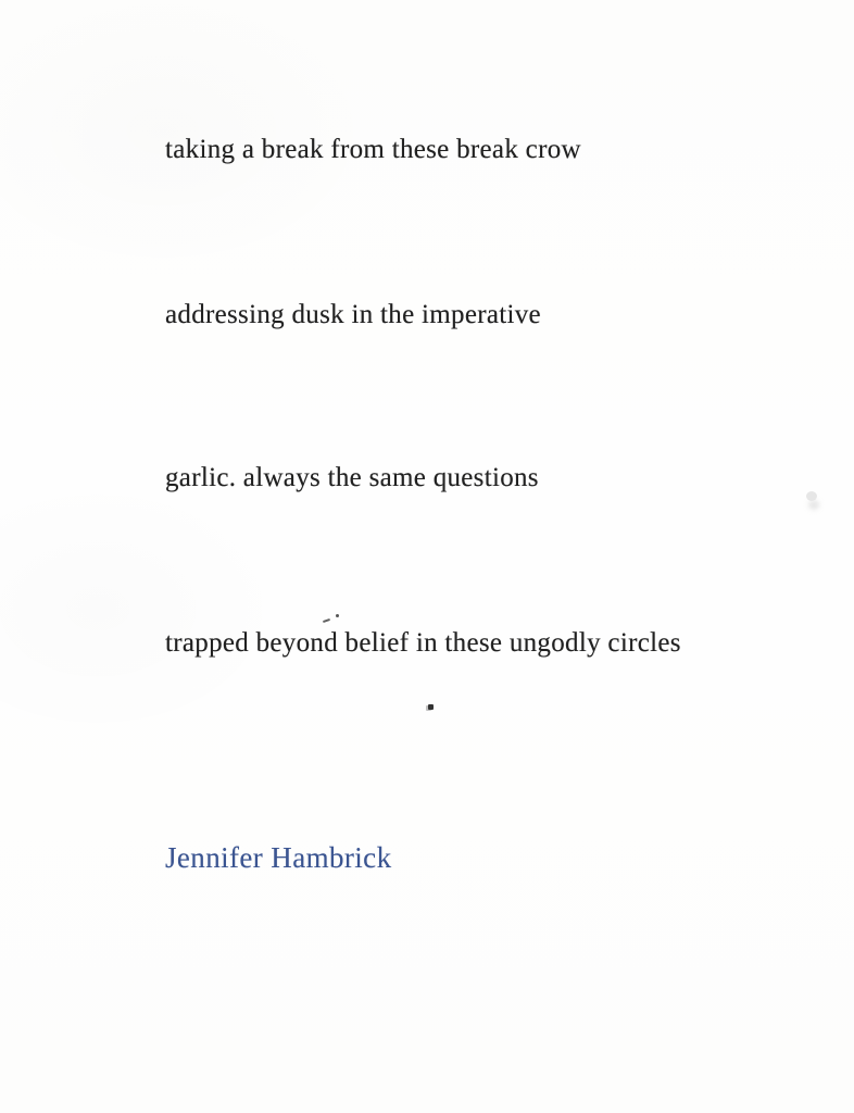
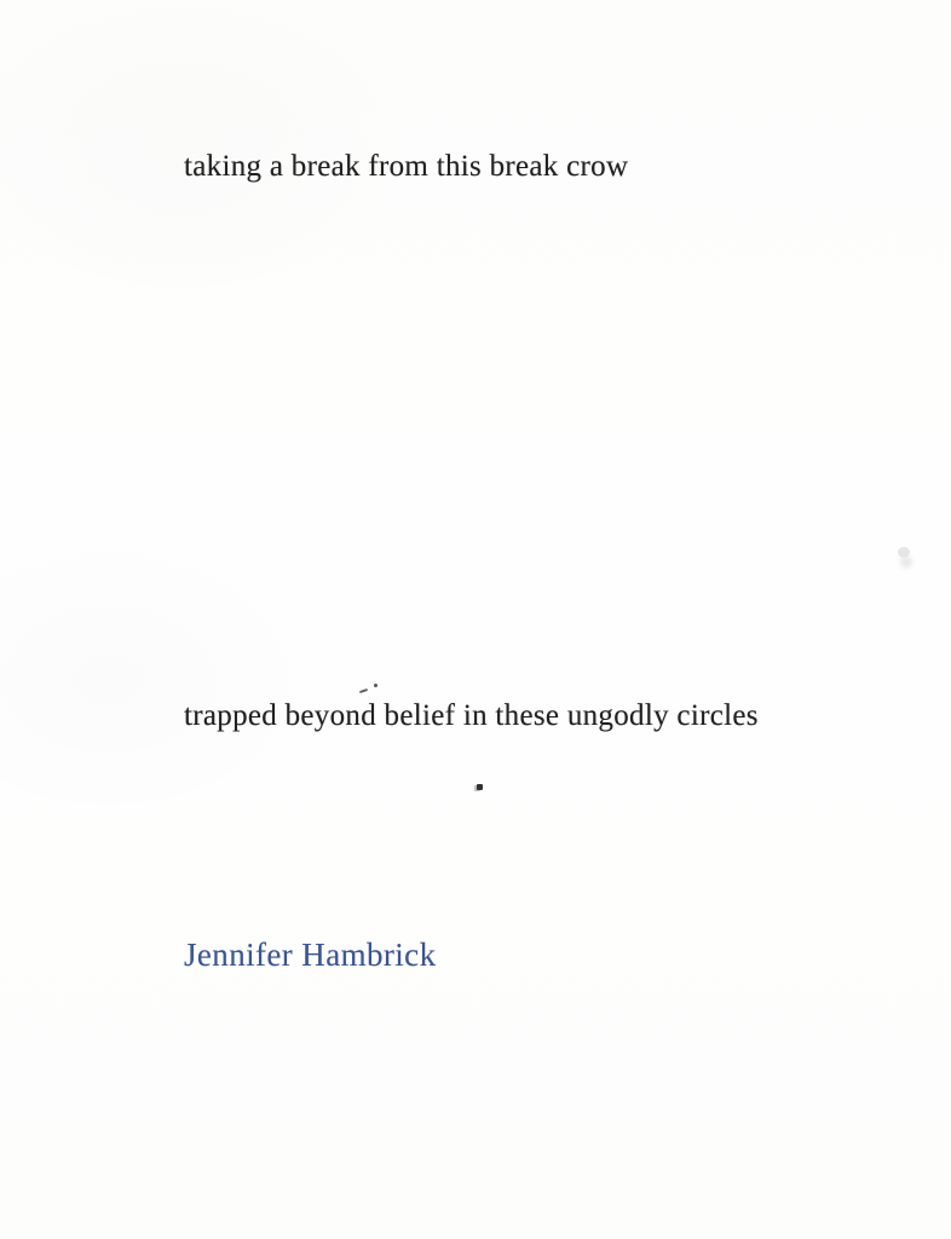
- taking a break from these break crow
+ taking a break from this break crow
- addressing dusk in the imperative
- garlic. always the same questions
  trapped beyond belief in these ungodly circles
  Jennifer Hambrick
